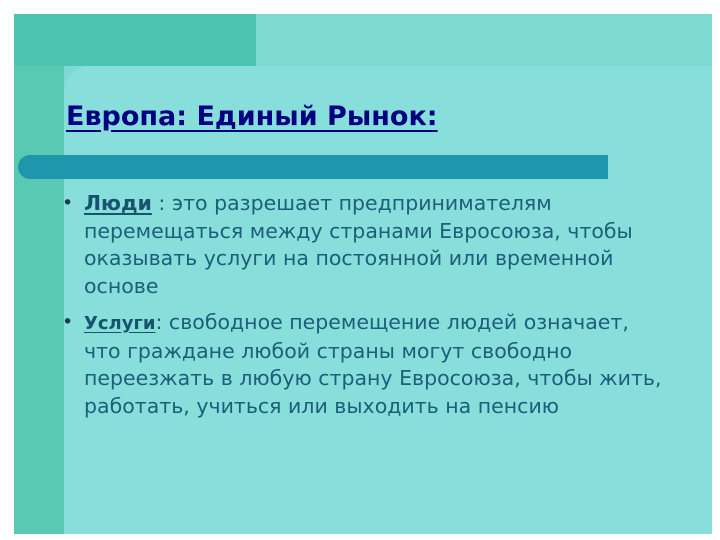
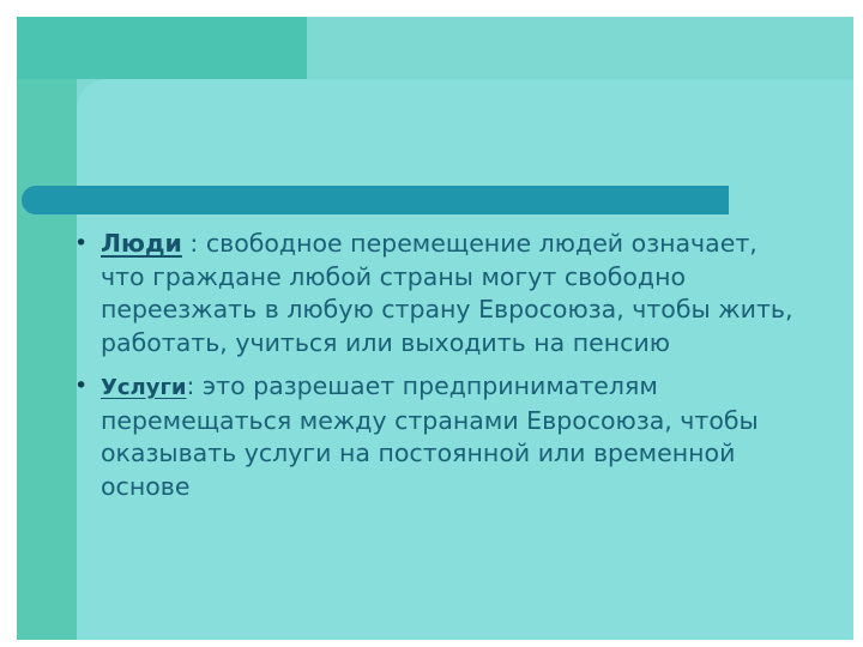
- Европа: Единый Рынок:
  •
- Люди : это разрешает предпринимателям перемещаться между странами Евросоюза, чтобы оказывать услуги на постоянной или временной основе
+ Люди : свободное перемещение людей означает, что граждане любой страны могут свободно переезжать в любую страну Евросоюза, чтобы жить, работать, учиться или выходить на пенсию
  •
- Услуги: свободное перемещение людей означает, что граждане любой страны могут свободно переезжать в любую страну Евросоюза, чтобы жить, работать, учиться или выходить на пенсию
+ Услуги: это разрешает предпринимателям перемещаться между странами Евросоюза, чтобы оказывать услуги на постоянной или временной основе
